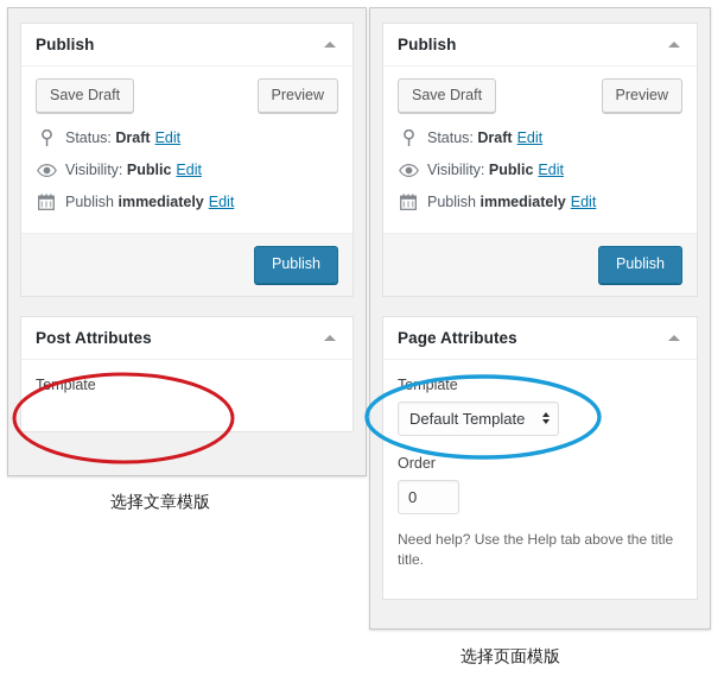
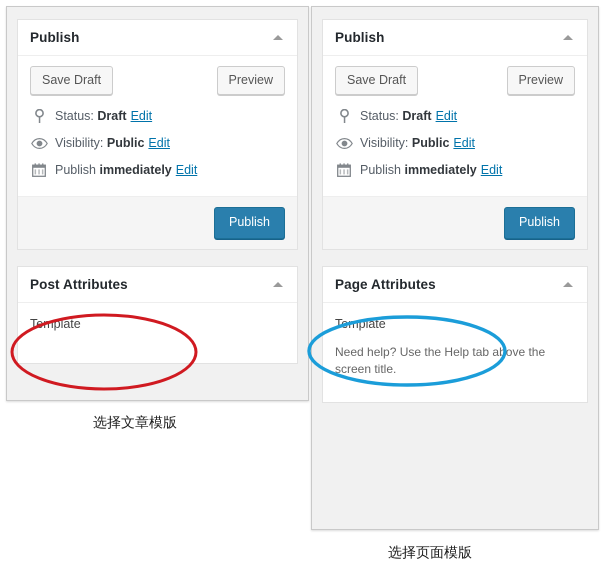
  Publish
  Save Draft
  Preview
  Status: Draft Edit
  Visibility: Public Edit
  Publish immediately Edit
  Publish
  Post Attributes
  Teplate
  Publish
  Save Draft
  Preview
  Status: Draft Edit
  Visibility: Public Edit
  Publish immediately Edit
  Publish
  Page Attributes
  Tplate
- Default Template
- Order
- 0
- Need help? Use the Help tab above the title title.
+ Need help? Use the Help tab above the screen title.
  选择文章模版
  选择页面模版
